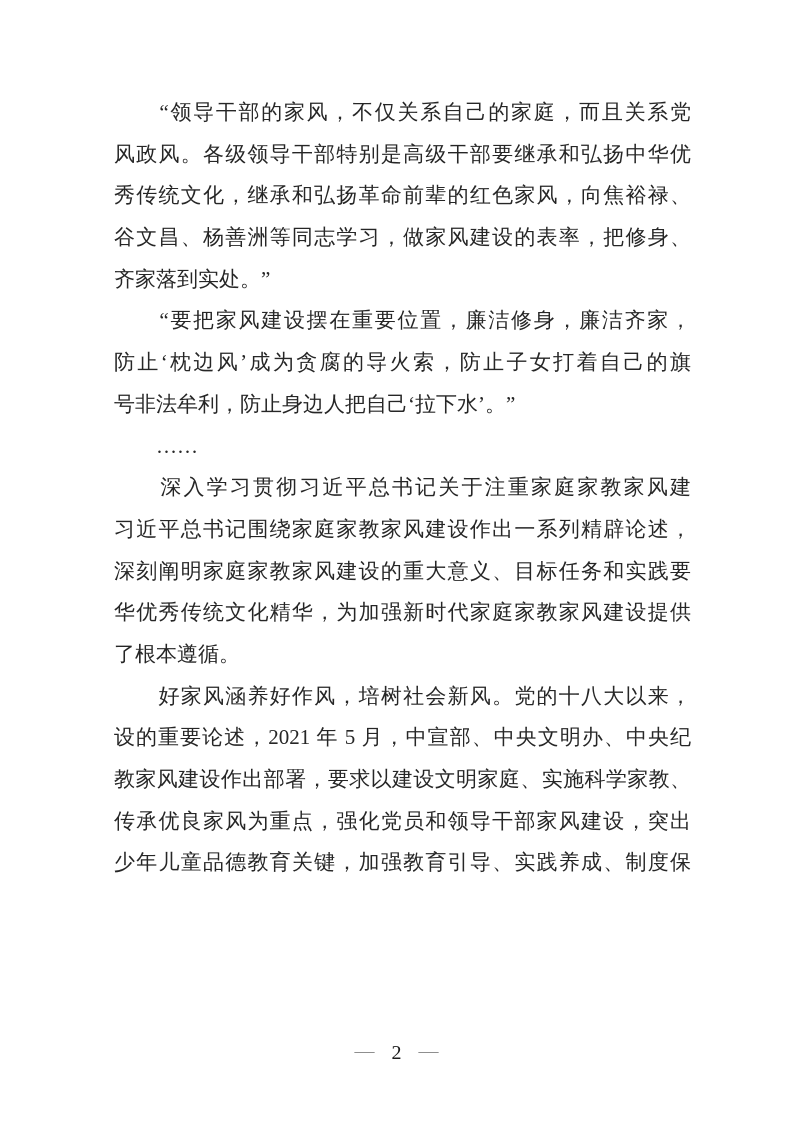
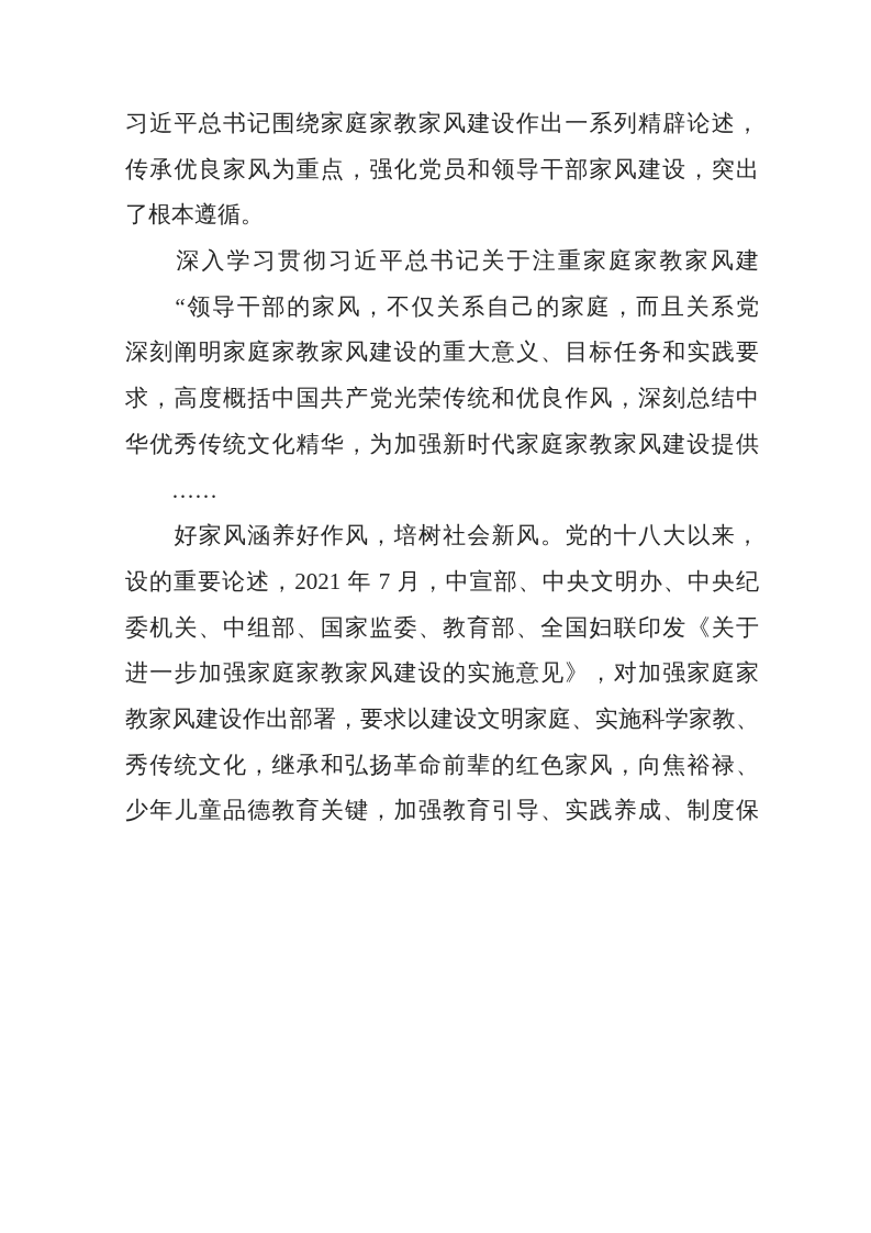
- “领导干部的家风，不仅关系自己的家庭，而且关系党
+ 习近平总书记围绕家庭家教家风建设作出一系列精辟论述，
- 风政风。各级领导干部特别是高级干部要继承和弘扬中华优
- 秀传统文化，继承和弘扬革命前辈的红色家风，向焦裕禄、
+ 传承优良家风为重点，强化党员和领导干部家风建设，突出
- 谷文昌、杨善洲等同志学习，做家风建设的表率，把修身、
- 齐家落到实处。”
- “要把家风建设摆在重要位置，廉洁修身，廉洁齐家，
- 防止‘枕边风’成为贪腐的导火索，防止子女打着自己的旗
- 号非法牟利，防止身边人把自己‘拉下水’。”
- ……
+ 了根本遵循。
  深入学习贯彻习近平总书记关于注重家庭家教家风建
- 习近平总书记围绕家庭家教家风建设作出一系列精辟论述，
+ “领导干部的家风，不仅关系自己的家庭，而且关系党
  深刻阐明家庭家教家风建设的重大意义、目标任务和实践要
+ 求，高度概括中国共产党光荣传统和优良作风，深刻总结中
  华优秀传统文化精华，为加强新时代家庭家教家风建设提供
- 了根本遵循。
+ ……
  好家风涵养好作风，培树社会新风。党的十八大以来，
- 设的重要论述，2021 年 5 月，中宣部、中央文明办、中央纪
+ 设的重要论述，2021 年 7 月，中宣部、中央文明办、中央纪
+ 委机关、中组部、国家监委、教育部、全国妇联印发《关于
+ 进一步加强家庭家教家风建设的实施意见》，对加强家庭家
  教家风建设作出部署，要求以建设文明家庭、实施科学家教、
- 传承优良家风为重点，强化党员和领导干部家风建设，突出
+ 秀传统文化，继承和弘扬革命前辈的红色家风，向焦裕禄、
  少年儿童品德教育关键，加强教育引导、实践养成、制度保
- — 2 —
